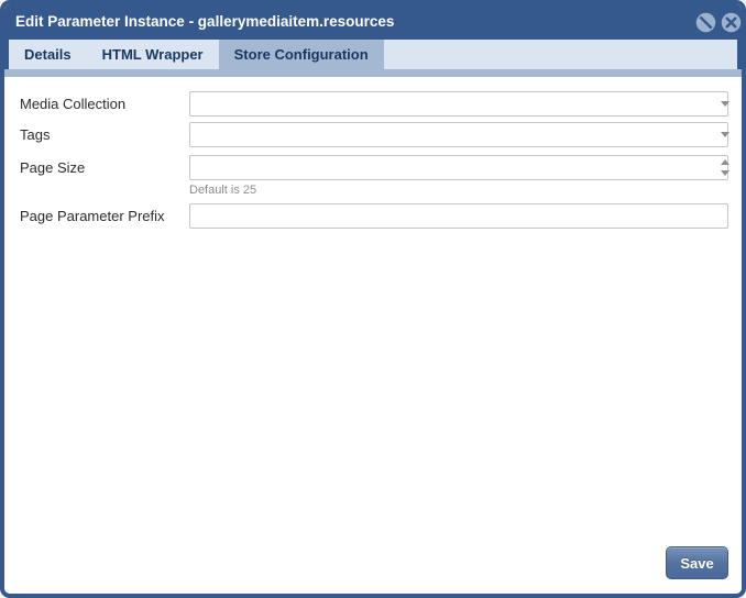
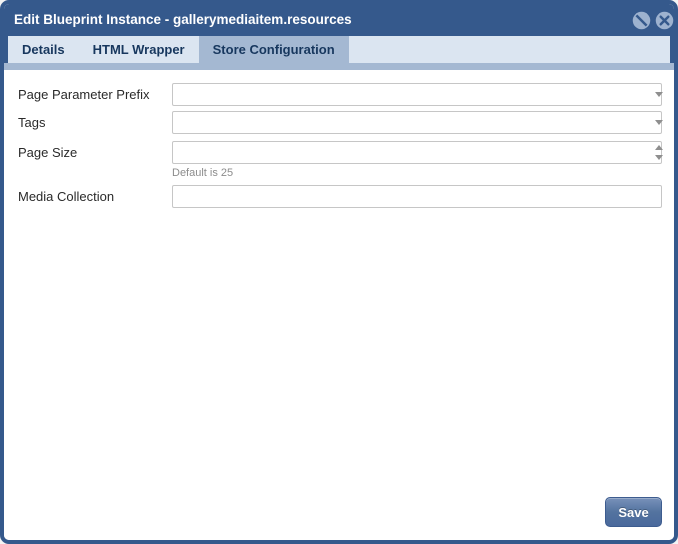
- Edit Parameter Instance - gallerymediaitem.resources
+ Edit Blueprint Instance - gallerymediaitem.resources
  Details
  HTML Wrapper
  Store Configuration
- Media Collection
+ Page Parameter Prefix
  Tags
  Page Size
  Default is 25
- Page Parameter Prefix
+ Media Collection
  Save
